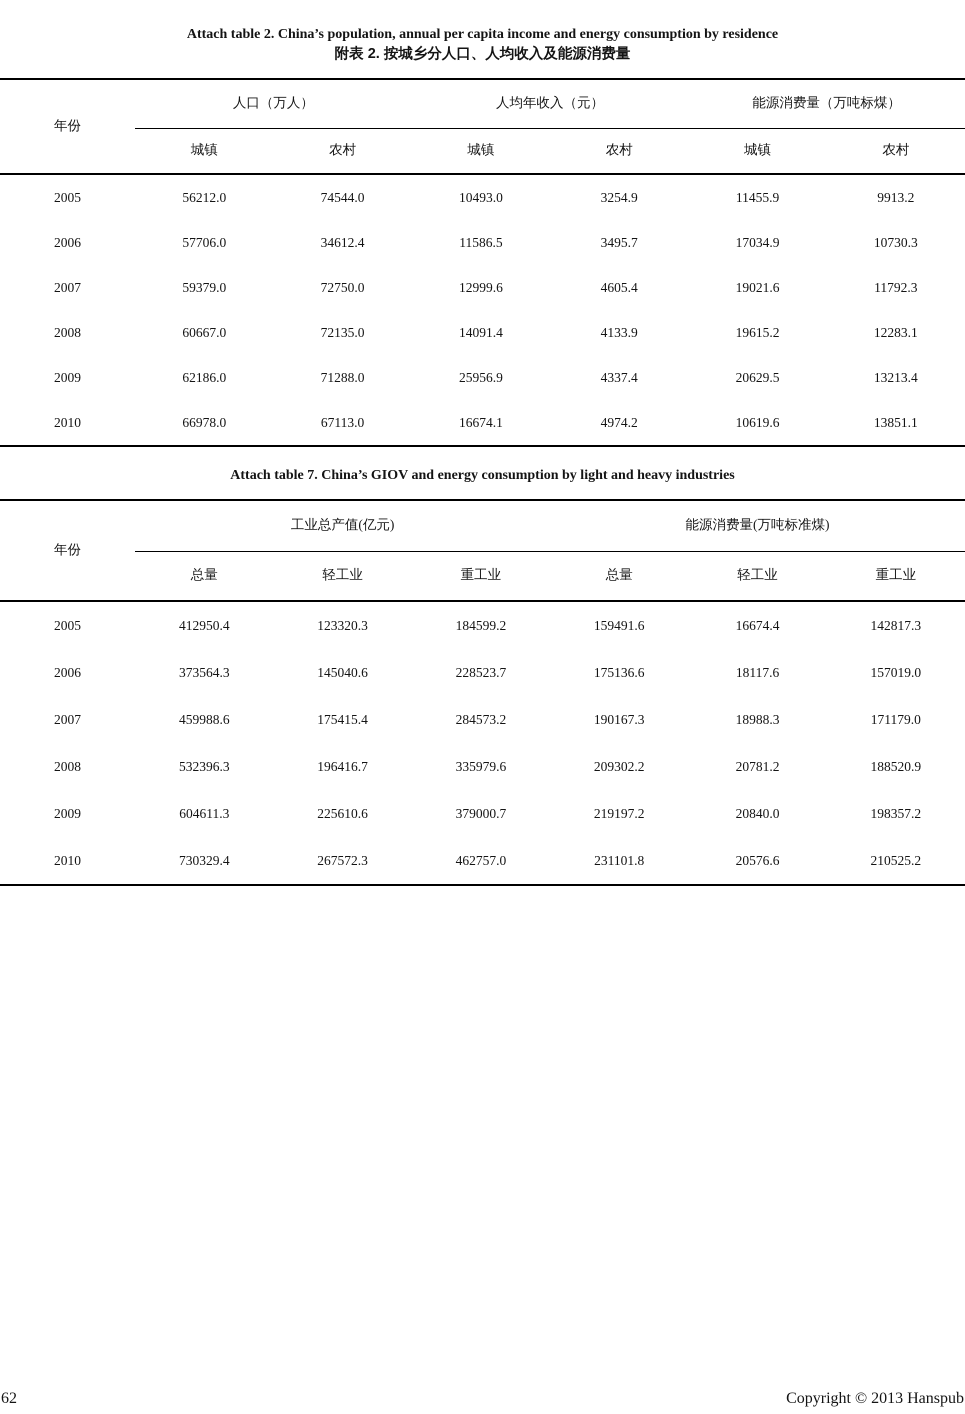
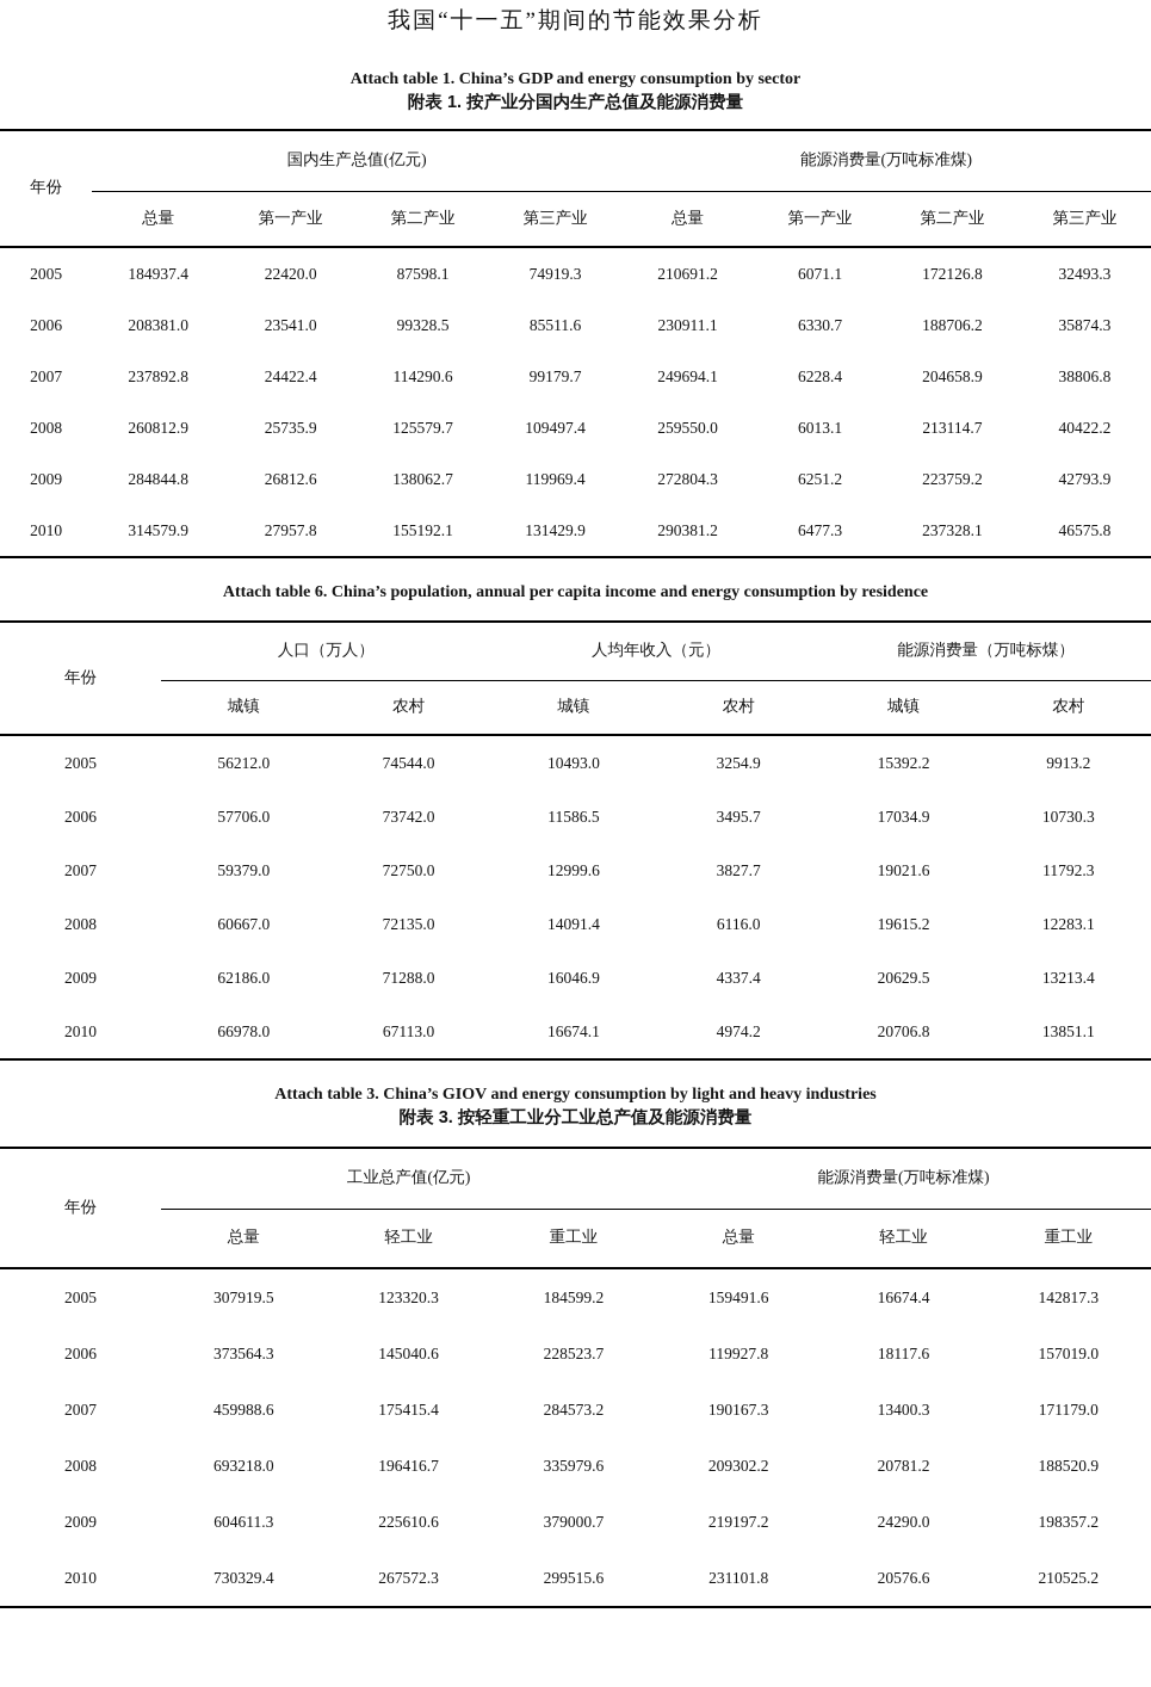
+ 我国“十一五”期间的节能效果分析
+ Attach table 1. China’s GDP and energy consumption by sector
+ 附表 1. 按产业分国内生产总值及能源消费量
+ 年份	国内生产总值(亿元)	能源消费量(万吨标准煤)
+ 总量	第一产业	第二产业	第三产业	总量	第一产业	第二产业	第三产业
+ 2005	184937.4	22420.0	87598.1	74919.3	210691.2	6071.1	172126.8	32493.3
+ 2006	208381.0	23541.0	99328.5	85511.6	230911.1	6330.7	188706.2	35874.3
+ 2007	237892.8	24422.4	114290.6	99179.7	249694.1	6228.4	204658.9	38806.8
+ 2008	260812.9	25735.9	125579.7	109497.4	259550.0	6013.1	213114.7	40422.2
+ 2009	284844.8	26812.6	138062.7	119969.4	272804.3	6251.2	223759.2	42793.9
+ 2010	314579.9	27957.8	155192.1	131429.9	290381.2	6477.3	237328.1	46575.8
- Attach table 2. China’s population, annual per capita income and energy consumption by residence
+ Attach table 6. China’s population, annual per capita income and energy consumption by residence
- 附表 2. 按城乡分人口、人均收入及能源消费量
  年份	人口（万人）	人均年收入（元）	能源消费量（万吨标煤）
  城镇	农村	城镇	农村	城镇	农村
- 2005	56212.0	74544.0	10493.0	3254.9	11455.9	9913.2
+ 2005	56212.0	74544.0	10493.0	3254.9	15392.2	9913.2
- 2006	57706.0	34612.4	11586.5	3495.7	17034.9	10730.3
+ 2006	57706.0	73742.0	11586.5	3495.7	17034.9	10730.3
- 2007	59379.0	72750.0	12999.6	4605.4	19021.6	11792.3
+ 2007	59379.0	72750.0	12999.6	3827.7	19021.6	11792.3
- 2008	60667.0	72135.0	14091.4	4133.9	19615.2	12283.1
+ 2008	60667.0	72135.0	14091.4	6116.0	19615.2	12283.1
- 2009	62186.0	71288.0	25956.9	4337.4	20629.5	13213.4
+ 2009	62186.0	71288.0	16046.9	4337.4	20629.5	13213.4
- 2010	66978.0	67113.0	16674.1	4974.2	10619.6	13851.1
+ 2010	66978.0	67113.0	16674.1	4974.2	20706.8	13851.1
- Attach table 7. China’s GIOV and energy consumption by light and heavy industries
+ Attach table 3. China’s GIOV and energy consumption by light and heavy industries
+ 附表 3. 按轻重工业分工业总产值及能源消费量
  年份	工业总产值(亿元)	能源消费量(万吨标准煤)
  总量	轻工业	重工业	总量	轻工业	重工业
- 2005	412950.4	123320.3	184599.2	159491.6	16674.4	142817.3
+ 2005	307919.5	123320.3	184599.2	159491.6	16674.4	142817.3
- 2006	373564.3	145040.6	228523.7	175136.6	18117.6	157019.0
+ 2006	373564.3	145040.6	228523.7	119927.8	18117.6	157019.0
- 2007	459988.6	175415.4	284573.2	190167.3	18988.3	171179.0
+ 2007	459988.6	175415.4	284573.2	190167.3	13400.3	171179.0
- 2008	532396.3	196416.7	335979.6	209302.2	20781.2	188520.9
+ 2008	693218.0	196416.7	335979.6	209302.2	20781.2	188520.9
- 2009	604611.3	225610.6	379000.7	219197.2	20840.0	198357.2
+ 2009	604611.3	225610.6	379000.7	219197.2	24290.0	198357.2
- 2010	730329.4	267572.3	462757.0	231101.8	20576.6	210525.2
+ 2010	730329.4	267572.3	299515.6	231101.8	20576.6	210525.2
- 62
- Copyright © 2013 Hanspub
